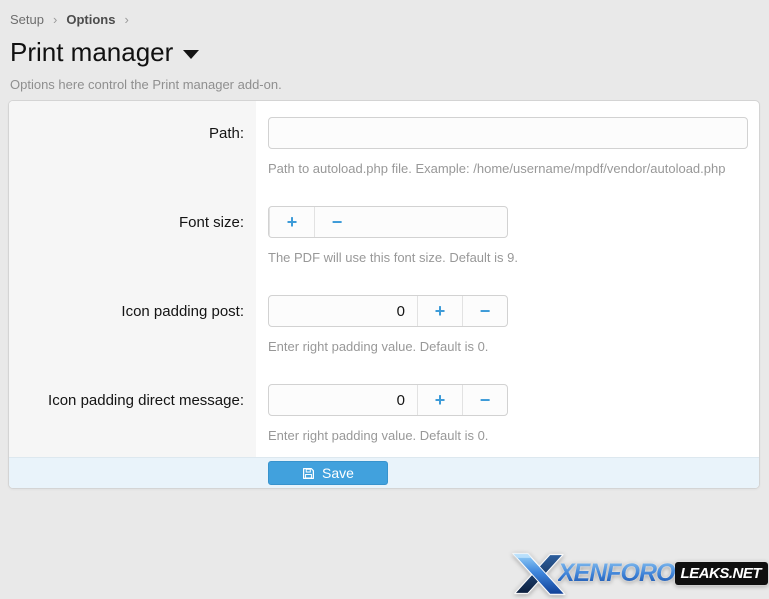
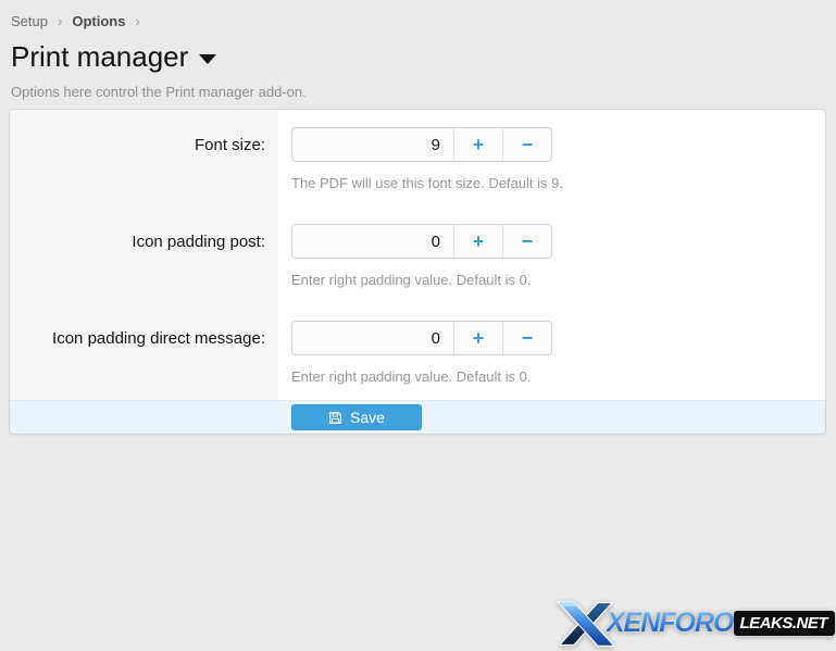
  Setup
  ›
  Options
  ›
  Print manager
  Options here control the Print manager add-on.
- Path:
- Path to autoload.php file. Example: /home/username/mpdf/vendor/autoload.php
  Font size:
+ 9
  +
  −
  The PDF will use this font size. Default is 9.
  Icon padding post:
  0
  +
  −
  Enter right padding value. Default is 0.
  Icon padding direct message:
  0
  +
  −
  Enter right padding value. Default is 0.
  Save
  XENFORO
  LEAKS.NET
